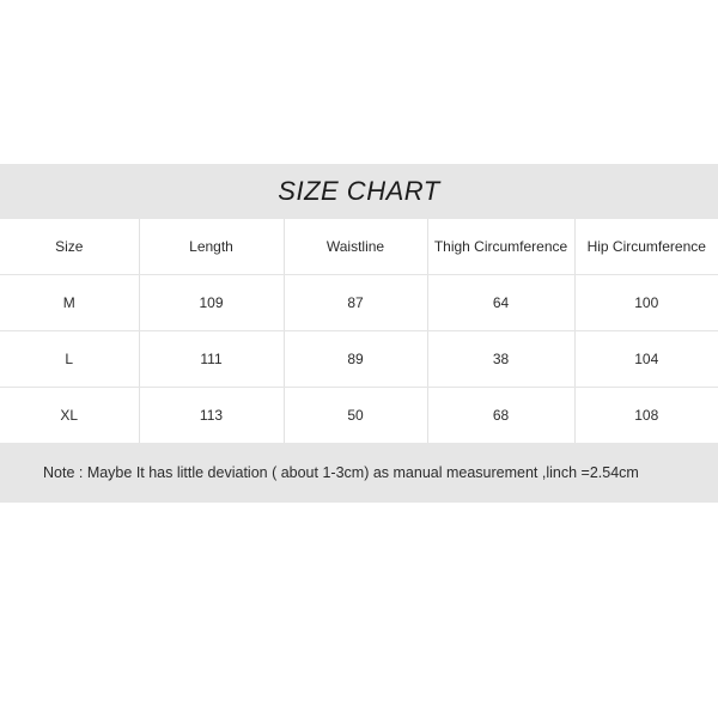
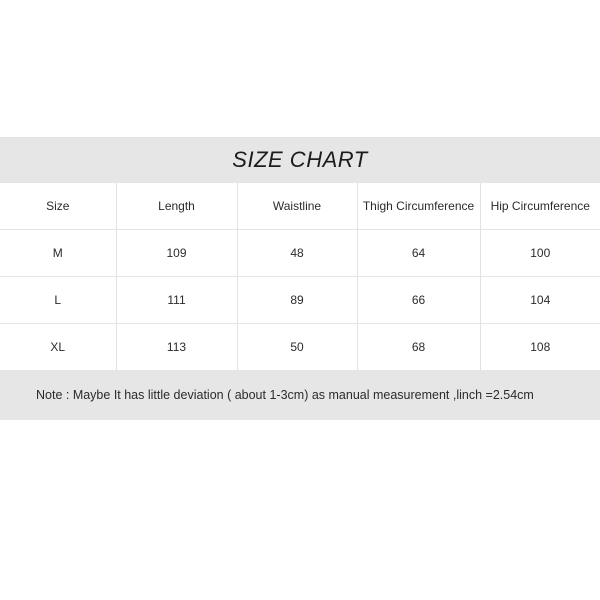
  SIZE CHART
  Size	Length	Waistline	Thigh Circumference	Hip Circumference
- M	109	87	64	100
+ M	109	48	64	100
- L	111	89	38	104
+ L	111	89	66	104
  XL	113	50	68	108
  Note : Maybe It has little deviation ( about 1-3cm) as manual measurement ,linch =2.54cm
